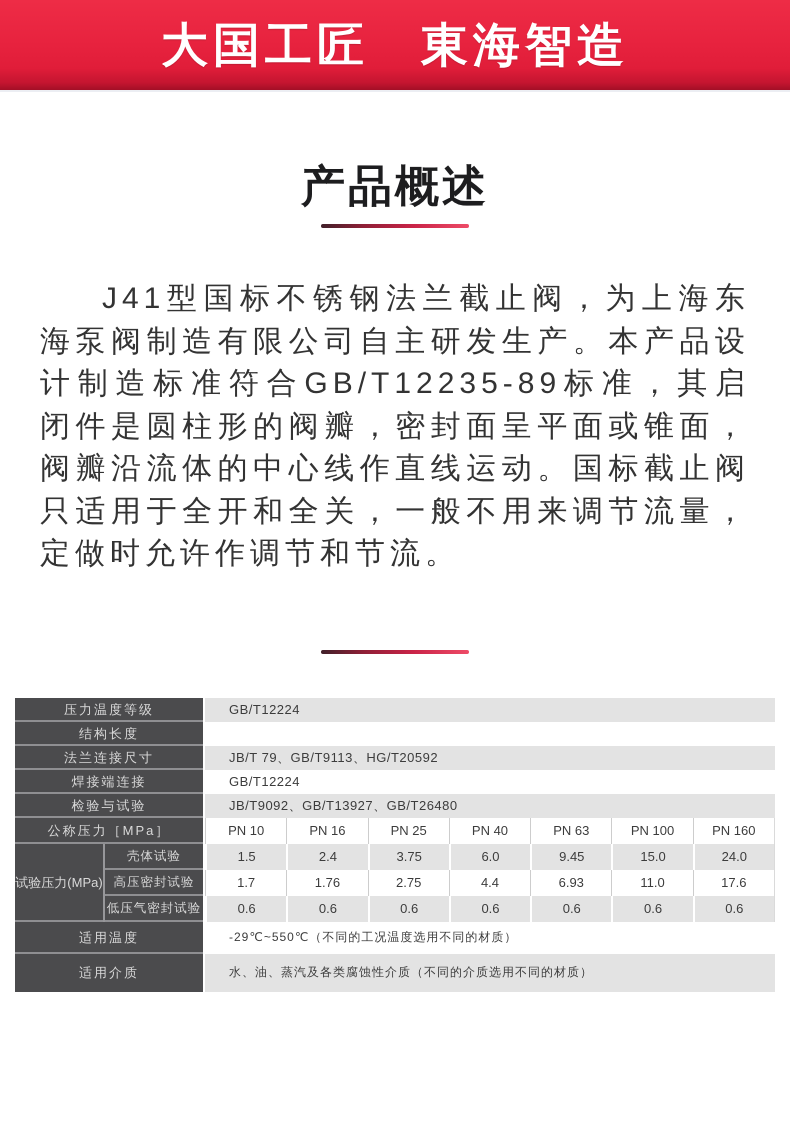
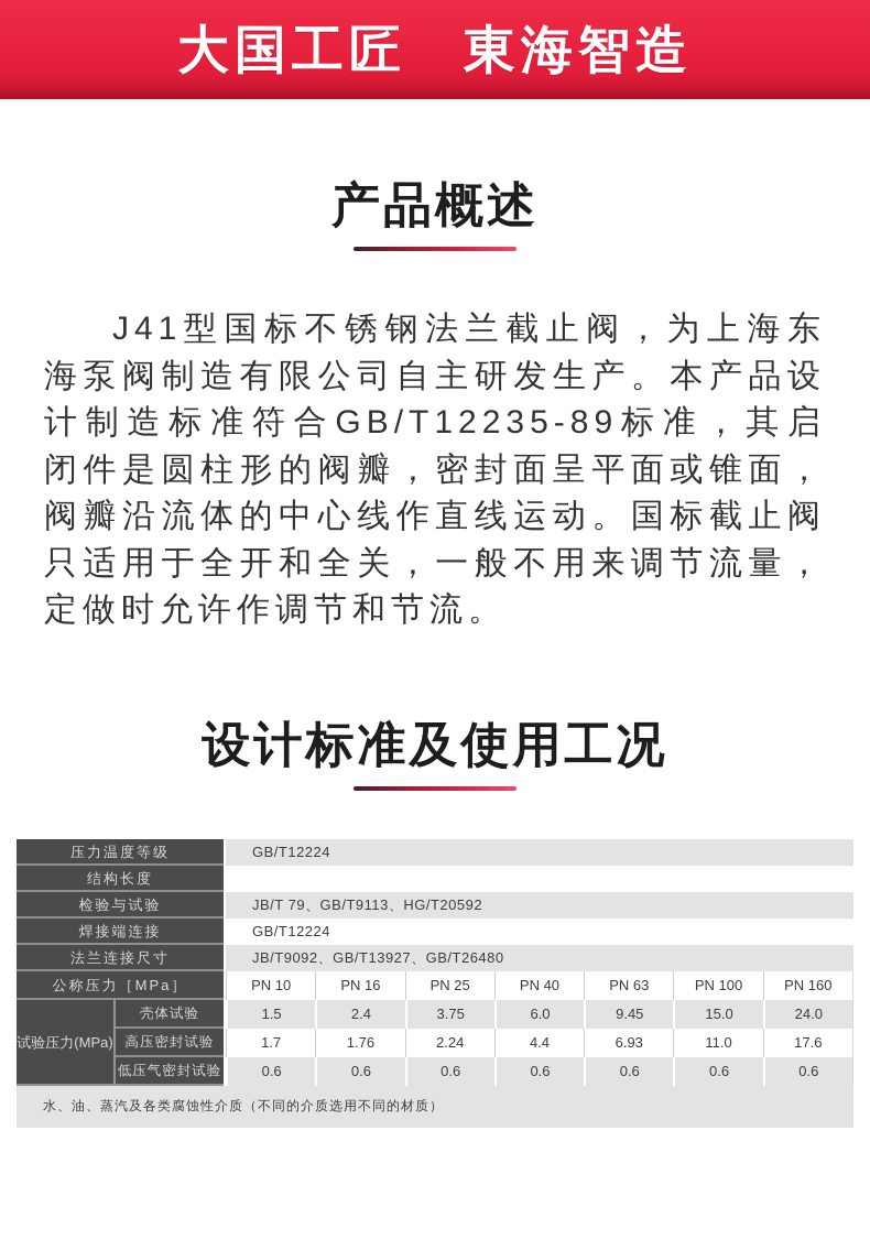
  大国工匠 東海智造
  产品概述
  J41型国标不锈钢法兰截止阀，为上海东海泵阀制造有限公司自主研发生产。本产品设计制造标准符合GB/T12235-89标准，其启闭件是圆柱形的阀瓣，密封面呈平面或锥面，阀瓣沿流体的中心线作直线运动。国标截止阀只适用于全开和全关，一般不用来调节流量，定做时允许作调节和节流。
+ 设计标准及使用工况
  压力温度等级
  GB/T12224
  结构长度
- 法兰连接尺寸
+ 检验与试验
  JB/T 79、GB/T9113、HG/T20592
  焊接端连接
  GB/T12224
- 检验与试验
+ 法兰连接尺寸
  JB/T9092、GB/T13927、GB/T26480
  公称压力［MPa］
  PN 10
  PN 16
  PN 25
  PN 40
  PN 63
  PN 100
  PN 160
  试验压力(MPa)
  壳体试验
  1.5
  2.4
  3.75
  6.0
  9.45
  15.0
  24.0
  高压密封试验
  1.7
  1.76
- 2.75
+ 2.24
  4.4
  6.93
  11.0
  17.6
  低压气密封试验
  0.6
  0.6
  0.6
  0.6
  0.6
  0.6
  0.6
- 适用温度
- -29℃~550℃（不同的工况温度选用不同的材质）
- 适用介质
  水、油、蒸汽及各类腐蚀性介质（不同的介质选用不同的材质）
